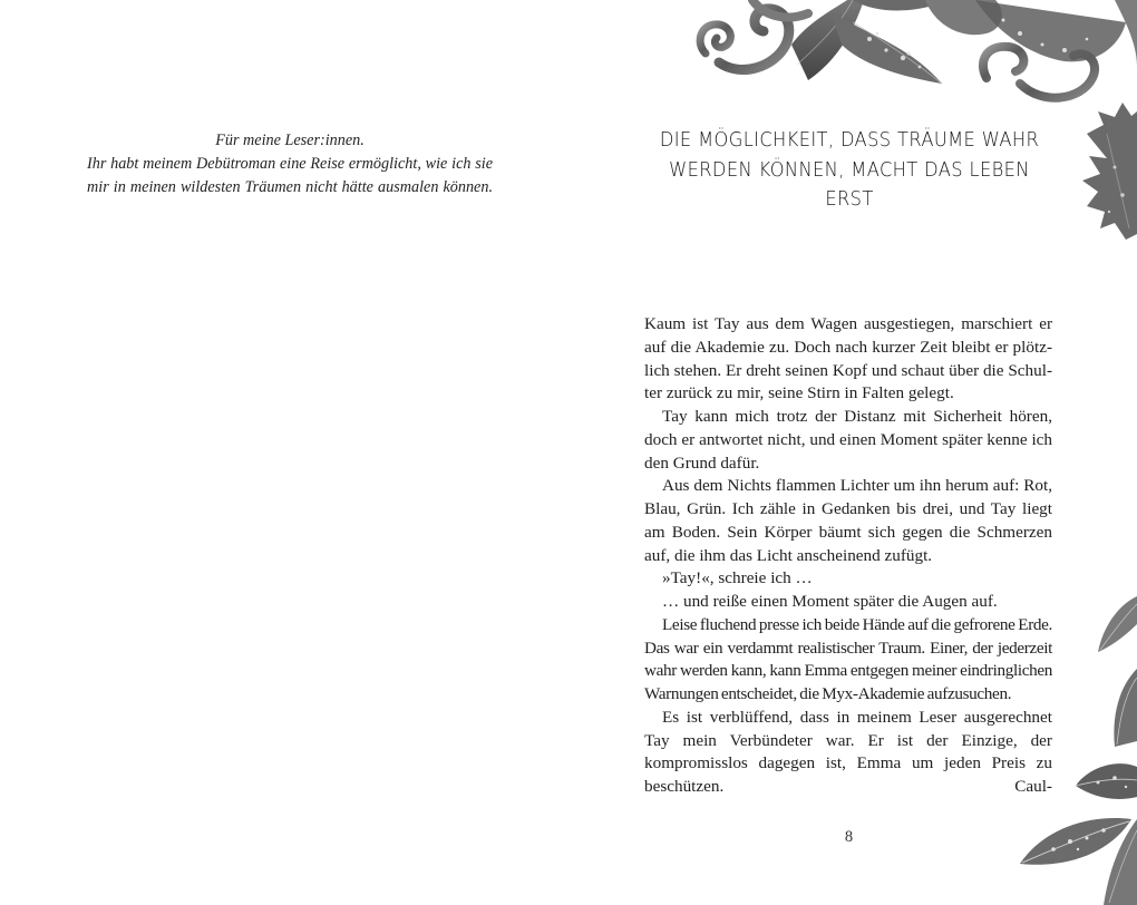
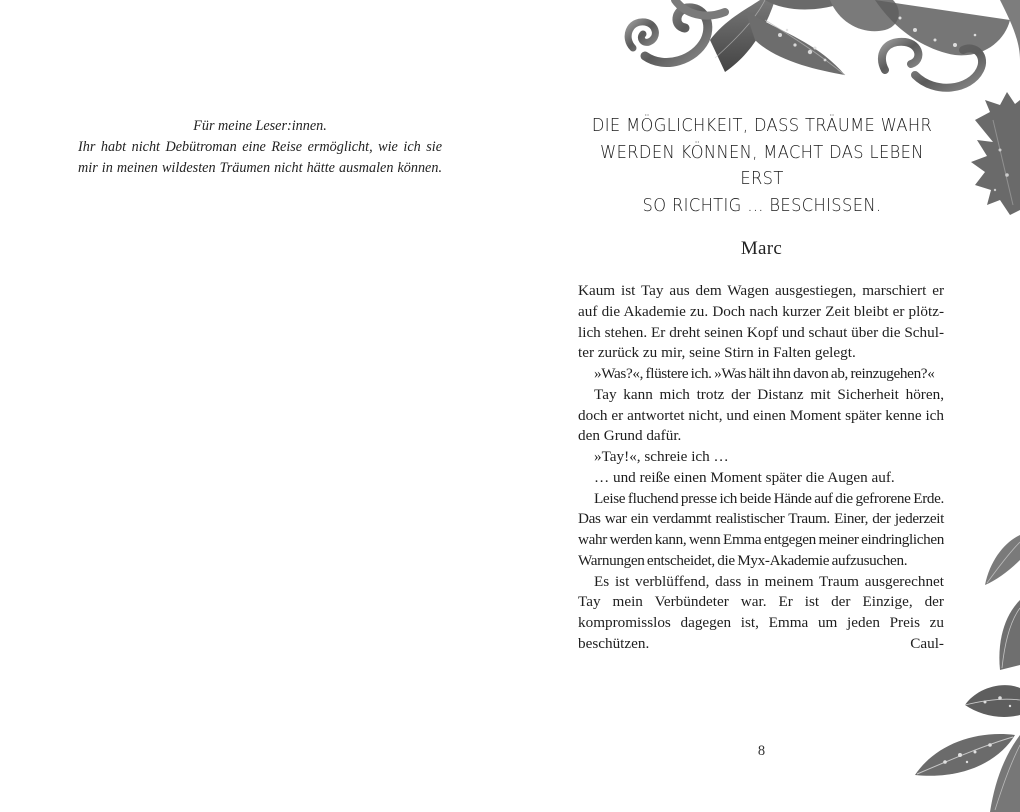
  Für meine Leser:innen.
- Ihr habt meinem Debütroman eine Reise ermöglicht, wie ich sie
+ Ihr habt nicht Debütroman eine Reise ermöglicht, wie ich sie
  mir in meinen wildesten Träumen nicht hätte ausmalen können.
  DIE MÖGLICHKEIT, DASS TRÄUME WAHR
  WERDEN KÖNNEN, MACHT DAS LEBEN ERST
+ SO RICHTIG … BESCHISSEN.
+ Marc
  Kaum ist Tay aus dem Wagen ausgestiegen, marschiert er auf die Akademie zu. Doch nach kurzer Zeit bleibt er plötz­lich stehen. Er dreht seinen Kopf und schaut über die Schul­ter zurück zu mir, seine Stirn in Falten gelegt.
+ »Was?«, flüstere ich. »Was hält ihn davon ab, reinzugehen?«
  Tay kann mich trotz der Distanz mit Sicherheit hören, doch er antwortet nicht, und einen Moment später kenne ich den Grund dafür.
- Aus dem Nichts flammen Lichter um ihn herum auf: Rot, Blau, Grün. Ich zähle in Gedanken bis drei, und Tay liegt am Boden. Sein Körper bäumt sich gegen die Schmerzen auf, die ihm das Licht anscheinend zufügt.
  »Tay!«, schreie ich …
  … und reiße einen Moment später die Augen auf.
- Leise fluchend presse ich beide Hände auf die gefrorene Erde. Das war ein verdammt realistischer Traum. Einer, der jederzeit wahr werden kann, kann Emma entgegen meiner eindringli­chen Warnungen entscheidet, die Myx-Akademie aufzusuchen.
+ Leise fluchend presse ich beide Hände auf die gefrorene Erde. Das war ein verdammt realistischer Traum. Einer, der jederzeit wahr werden kann, wenn Emma entgegen meiner eindringli­chen Warnungen entscheidet, die Myx-Akademie aufzusuchen.
- Es ist verblüffend, dass in meinem Leser ausgerechnet Tay mein Verbündeter war. Er ist der Einzige, der kompromiss­los dagegen ist, Emma um jeden Preis zu beschützen. Caul-
+ Es ist verblüffend, dass in meinem Traum ausgerechnet Tay mein Verbündeter war. Er ist der Einzige, der kompromiss­los dagegen ist, Emma um jeden Preis zu beschützen. Caul-
  8
